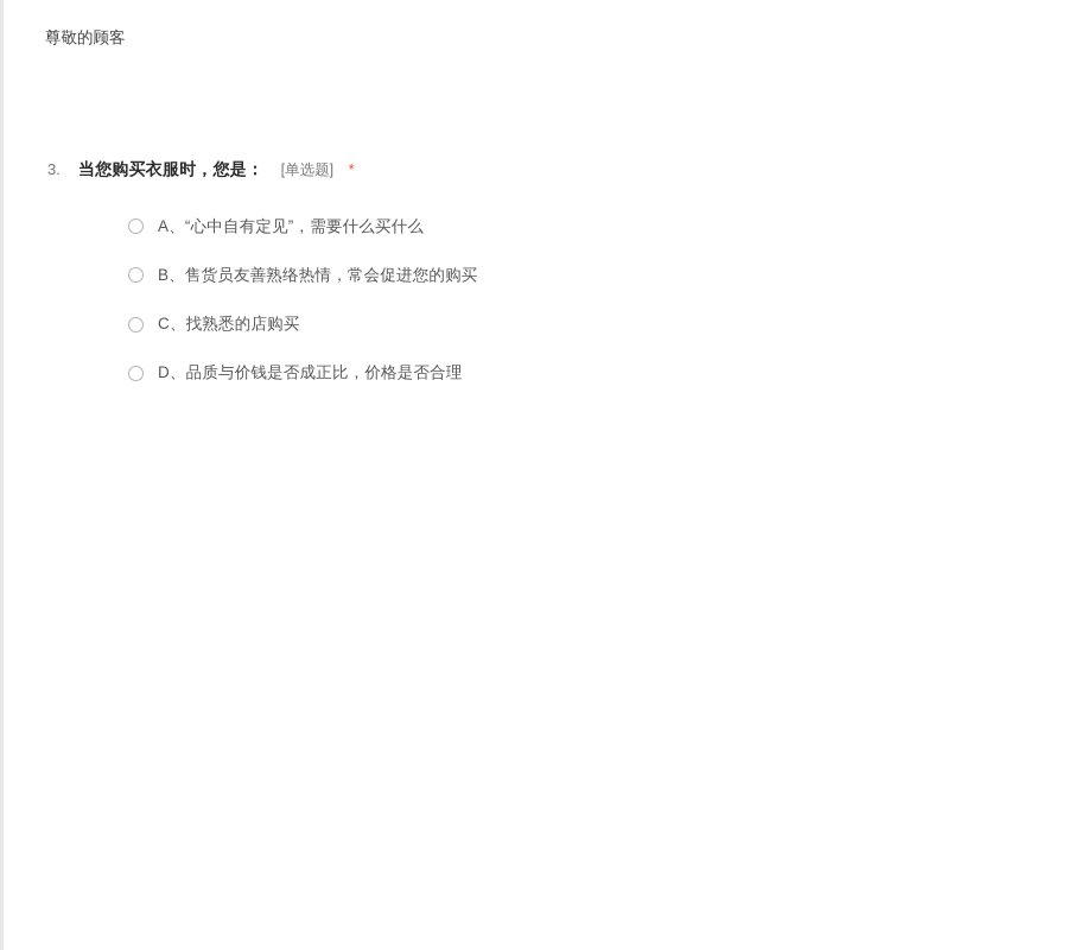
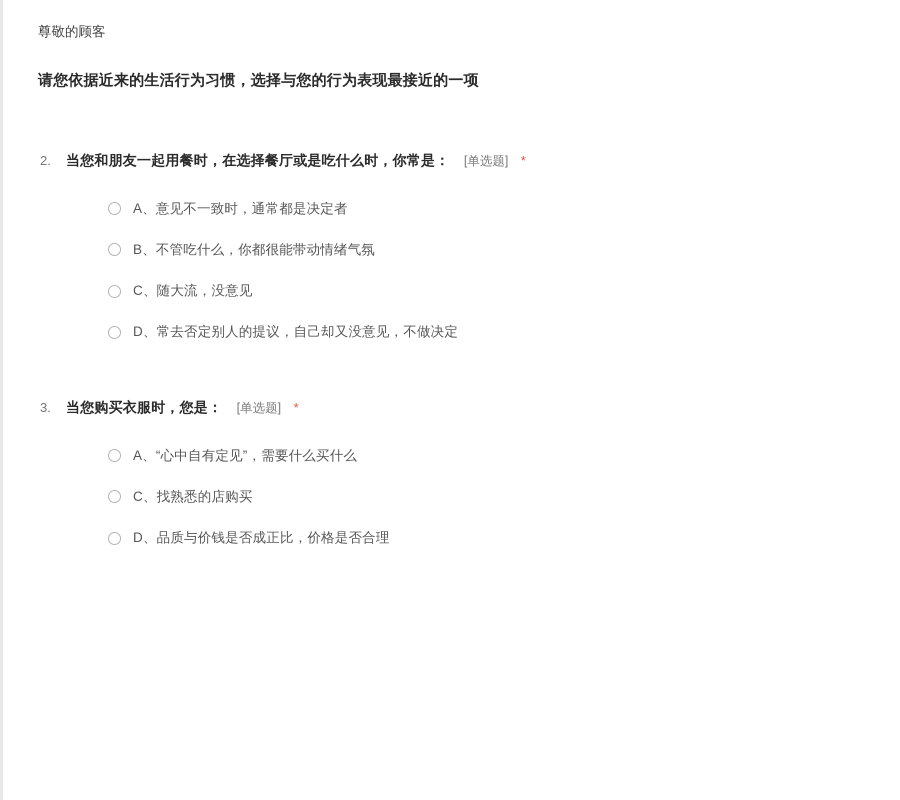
  尊敬的顾客
+ 请您依据近来的生活行为习惯，选择与您的行为表现最接近的一项
+ 2.
+ 当您和朋友一起用餐时，在选择餐厅或是吃什么时，你常是： [单选题] *
+ A、意见不一致时，通常都是决定者
+ B、不管吃什么，你都很能带动情绪气氛
+ C、随大流，没意见
+ D、常去否定别人的提议，自己却又没意见，不做决定
  3.
  当您购买衣服时，您是： [单选题] *
  A、“心中自有定见”，需要什么买什么
- B、售货员友善熟络热情，常会促进您的购买
  C、找熟悉的店购买
  D、品质与价钱是否成正比，价格是否合理
